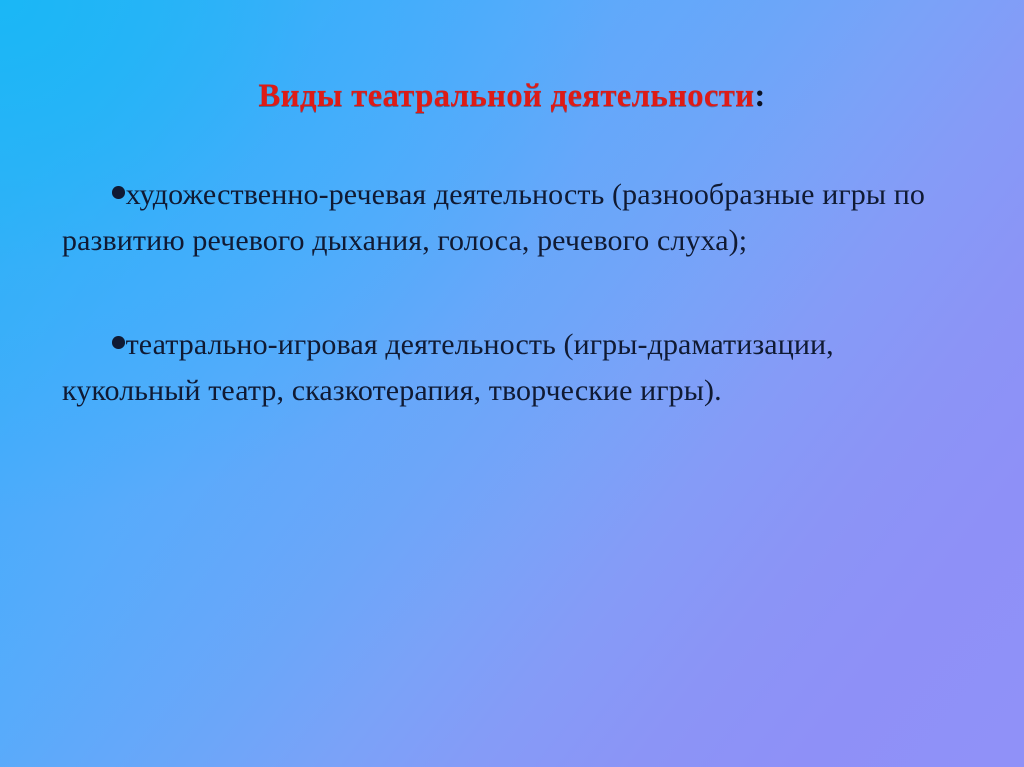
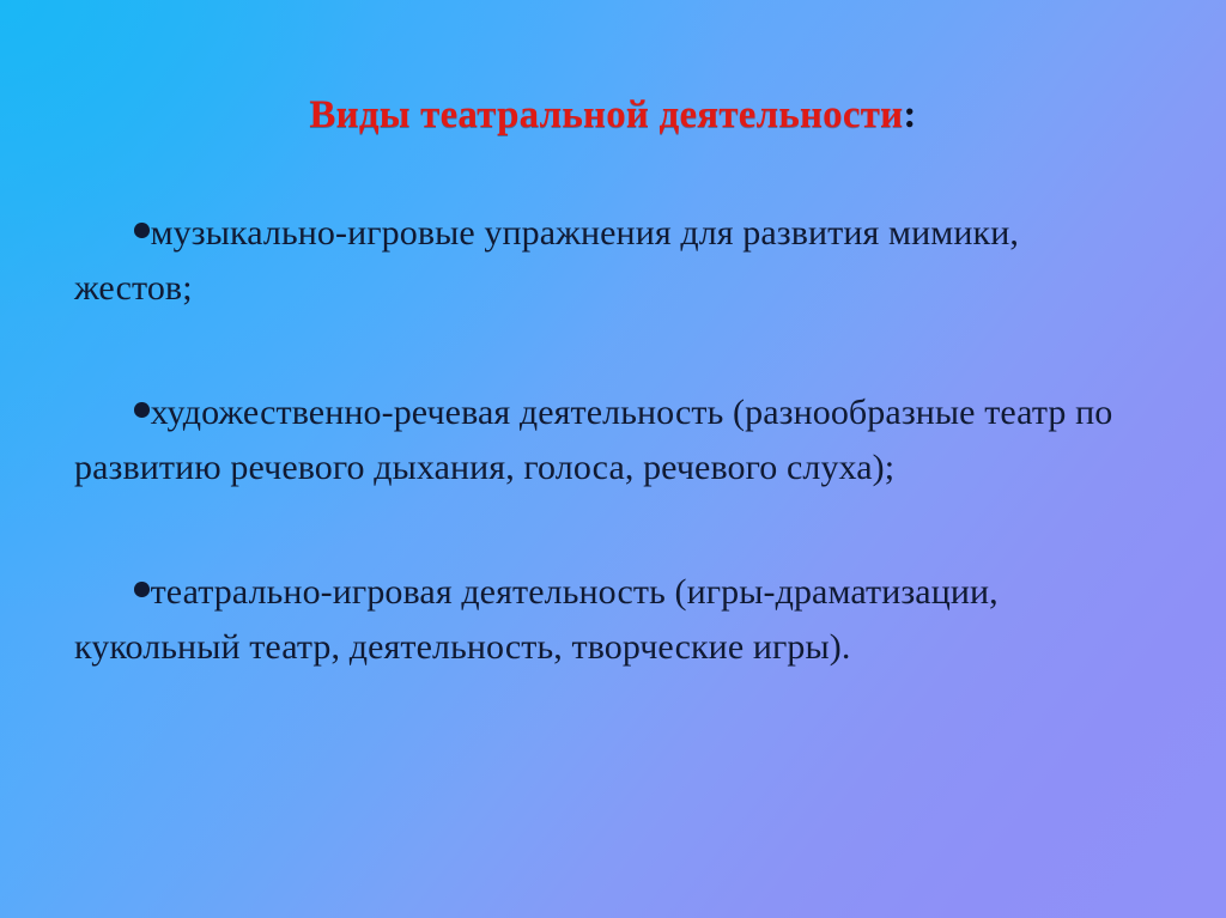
  Виды театральной деятельности:
+ музыкально-игровые упражнения для развития мимики, жестов;
- художественно-речевая деятельность (разнообразные игры по развитию речевого дыхания, голоса, речевого слуха);
+ художественно-речевая деятельность (разнообразные театр по развитию речевого дыхания, голоса, речевого слуха);
- театрально-игровая деятельность (игры-драматизации, кукольный театр, сказкотерапия, творческие игры).
+ театрально-игровая деятельность (игры-драматизации, кукольный театр, деятельность, творческие игры).
